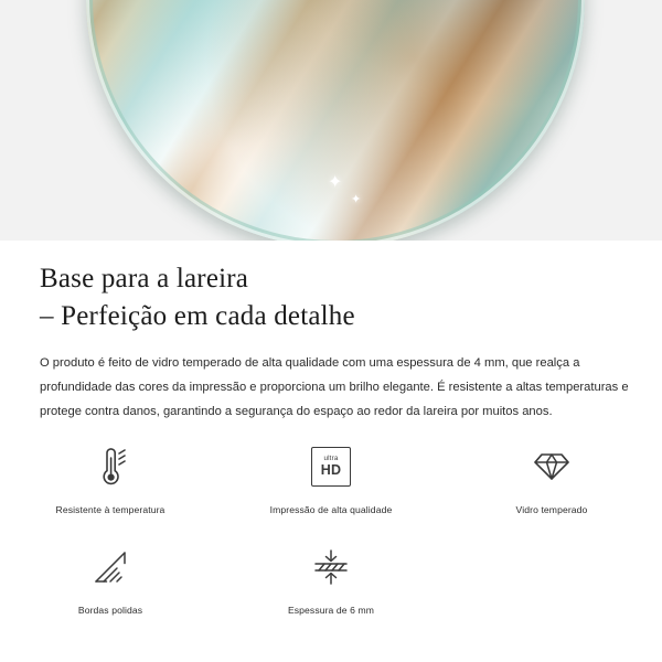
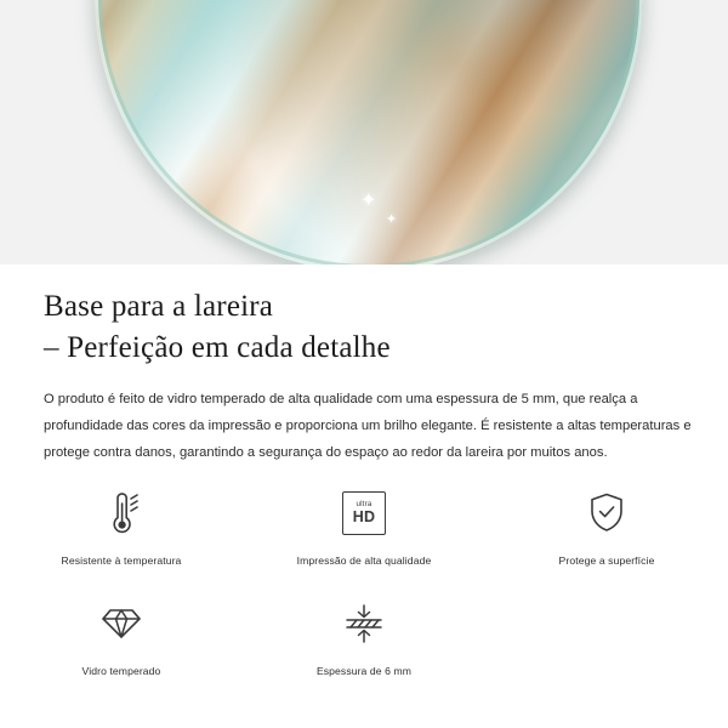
  ✦
  ✦
  Base para a lareira
  – Perfeição em cada detalhe
- O produto é feito de vidro temperado de alta qualidade com uma espessura de 4 mm, que realça a profundidade das cores da impressão e proporciona um brilho elegante. É resistente a altas temperaturas e protege contra danos, garantindo a segurança do espaço ao redor da lareira por muitos anos.
+ O produto é feito de vidro temperado de alta qualidade com uma espessura de 5 mm, que realça a profundidade das cores da impressão e proporciona um brilho elegante. É resistente a altas temperaturas e protege contra danos, garantindo a segurança do espaço ao redor da lareira por muitos anos.
  Resistente à temperatura
  HD
  Impressão de alta qualidade
+ Protege a superfície
  Vidro temperado
- Bordas polidas
  Espessura de 6 mm
